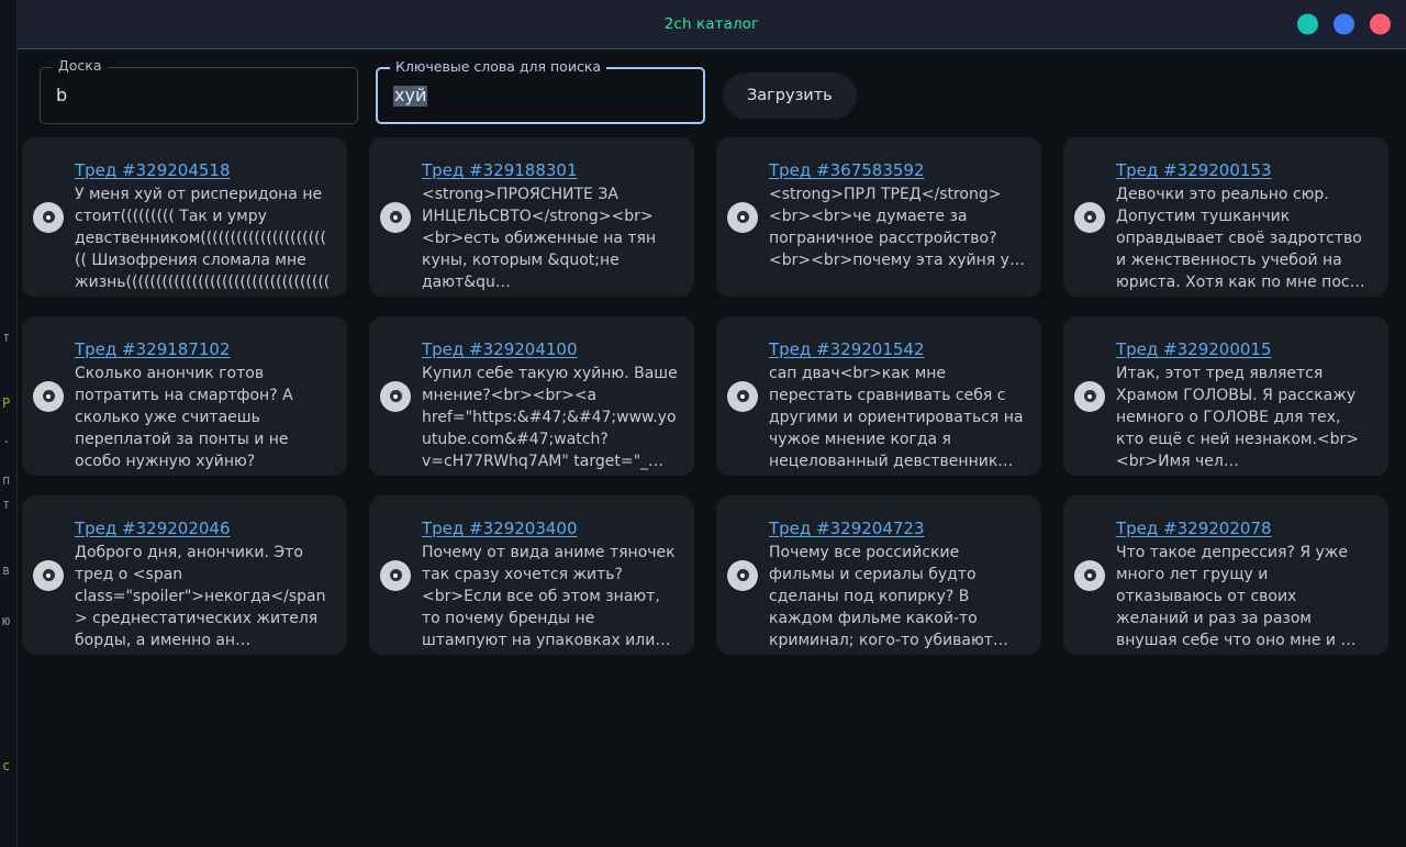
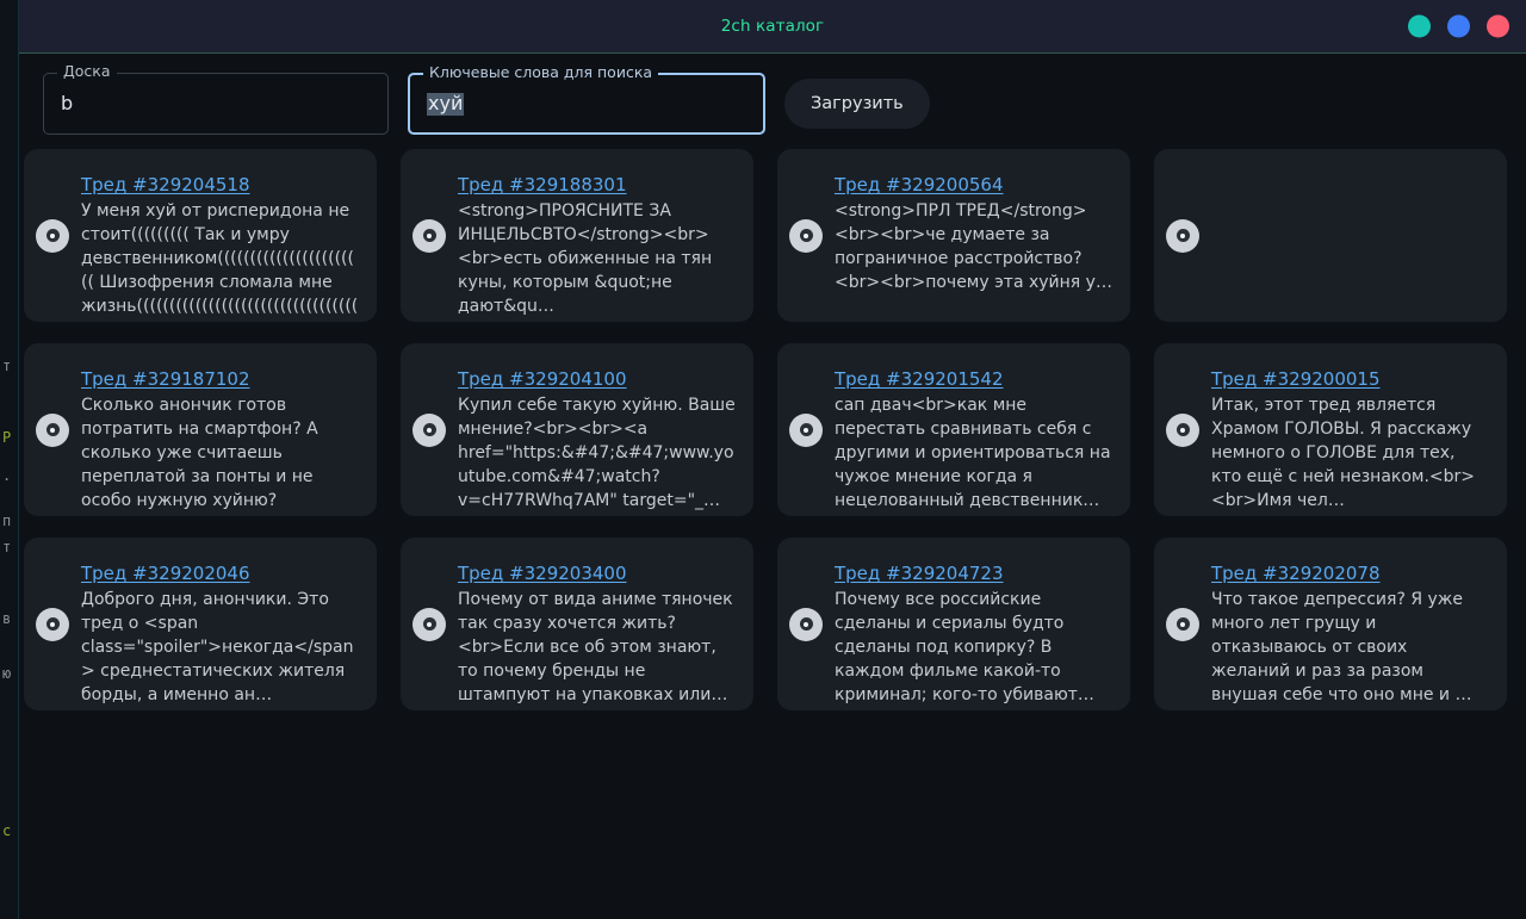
  т
  Р
  .
  п
  т
  в
  ю
  с
  2ch каталог
  Доска
  b
  Ключевые слова для поиска
  хуй
  Загрузить
  Тред #329204518
  У меня хуй от рисперидона не стоит((((((((( Так и умру девственником((((((((((((((((((((((( Шизофрения сломала мне жизнь((((((((((((((((((((((((((((((((((
  Тред #329188301
  <strong>ПРОЯСНИТЕ ЗА ИНЦЕЛЬСВТО</strong><br><br>есть обиженные на тян куны, которым &quot;не дают&qu…
- Тред #367583592
+ Тред #329200564
  <strong>ПРЛ ТРЕД</strong><br><br>че думаете за пограничное расстройство?<br><br>почему эта хуйня у…
- Тред #329200153
- Девочки это реально сюр. Допустим тушканчик оправдывает своё задротство и женственность учебой на юриста. Хотя как по мне пос…
  Тред #329187102
  Сколько анончик готов потратить на смартфон? А сколько уже считаешь переплатой за понты и не особо нужную хуйню?
  Тред #329204100
  Купил себе такую хуйню. Ваше мнение?<br><br><a href="https:&#47;&#47;www.youtube.com&#47;watch?v=cH77RWhq7AM" target="_…
  Тред #329201542
  сап двач<br>как мне перестать сравнивать себя с другими и ориентироваться на чужое мнение когда я нецелованный девственник…
  Тред #329200015
  Итак, этот тред является Храмом ГОЛОВЫ. Я расскажу немного о ГОЛОВЕ для тех, кто ещё с ней незнаком.<br><br>Имя чел…
  Тред #329202046
  Доброго дня, анончики. Это тред о <span class="spoiler">некогда</span> среднестатических жителя борды, а именно ан…
  Тред #329203400
  Почему от вида аниме тяночек так сразу хочется жить?<br>Если все об этом знают, то почему бренды не штампуют на упаковках или…
  Тред #329204723
- Почему все российские фильмы и сериалы будто сделаны под копирку? В каждом фильме какой-то криминал; кого-то убивают…
+ Почему все российские сделаны и сериалы будто сделаны под копирку? В каждом фильме какой-то криминал; кого-то убивают…
  Тред #329202078
  Что такое депрессия? Я уже много лет грущу и отказываюсь от своих желаний и раз за разом внушая себе что оно мне и …
